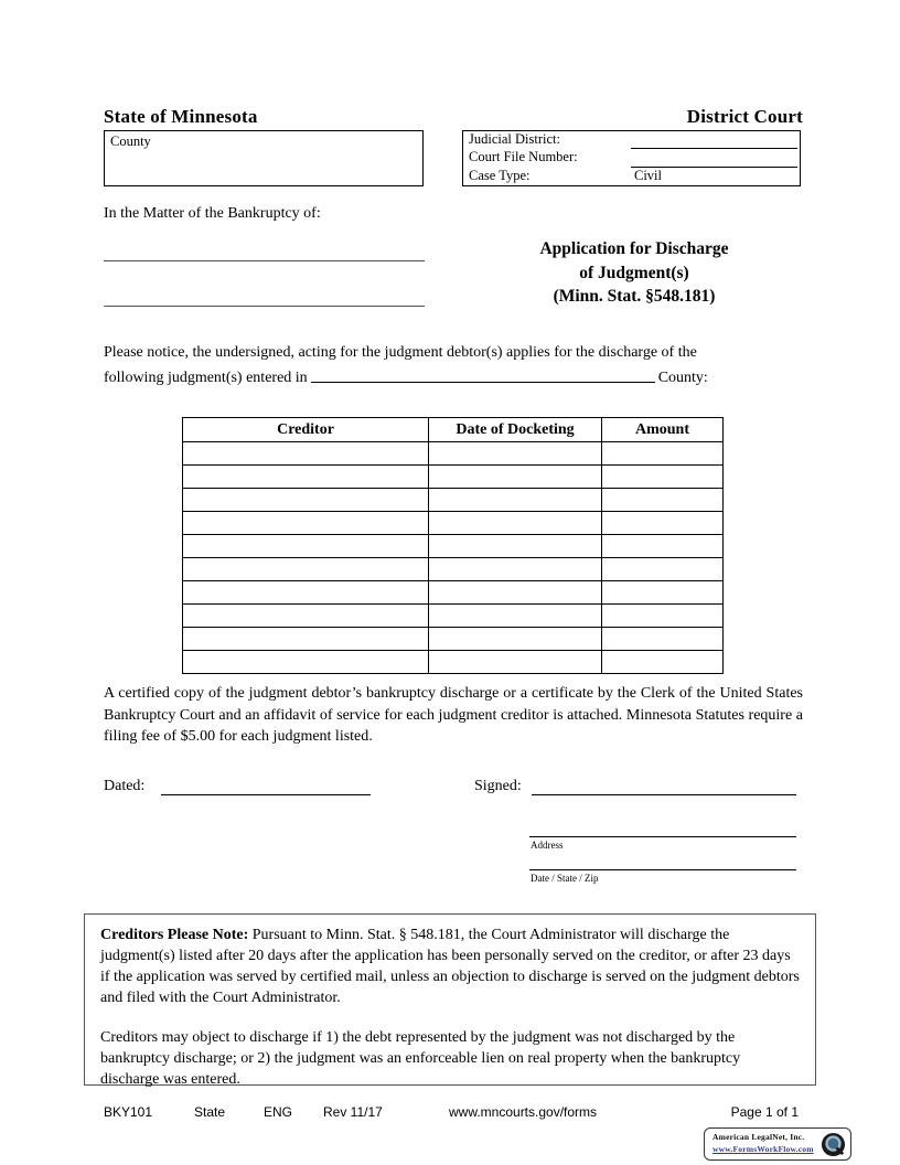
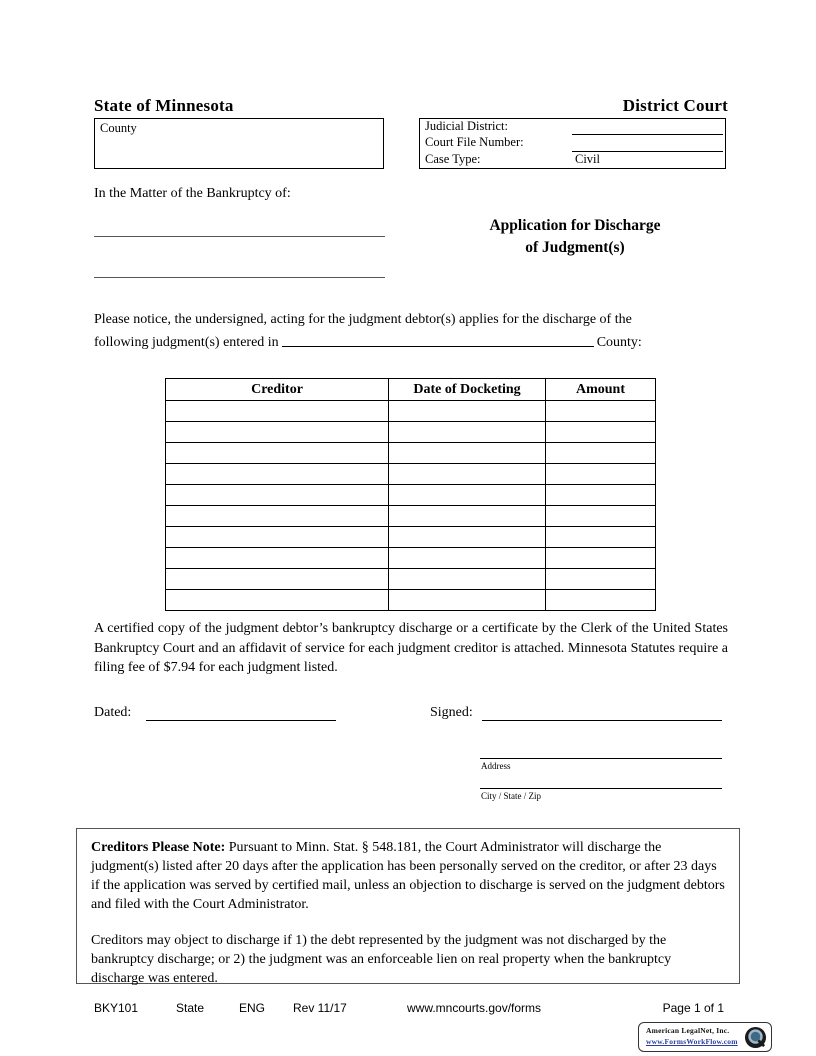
  State of Minnesota
  District Court
  County
  Judicial District:
  Court File Number:
  Case Type:
  Civil
  In the Matter of the Bankruptcy of:
  Application for Discharge
  of Judgment(s)
- (Minn. Stat. §548.181)
  Please notice, the undersigned, acting for the judgment debtor(s) applies for the discharge of the
  following judgment(s) entered in County:
  Creditor	Date of Docketing	Amount
- A certified copy of the judgment debtor’s bankruptcy discharge or a certificate by the Clerk of the United States Bankruptcy Court and an affidavit of service for each judgment creditor is attached. Minnesota Statutes require a filing fee of $5.00 for each judgment listed.
+ A certified copy of the judgment debtor’s bankruptcy discharge or a certificate by the Clerk of the United States Bankruptcy Court and an affidavit of service for each judgment creditor is attached. Minnesota Statutes require a filing fee of $7.94 for each judgment listed.
  Dated:
  Signed:
  Address
- Date / State / Zip
+ City / State / Zip
  Creditors Please Note: Pursuant to Minn. Stat. § 548.181, the Court Administrator will discharge the judgment(s) listed after 20 days after the application has been personally served on the creditor, or after 23 days if the application was served by certified mail, unless an objection to discharge is served on the judgment debtors and filed with the Court Administrator.
  Creditors may object to discharge if 1) the debt represented by the judgment was not discharged by the bankruptcy discharge; or 2) the judgment was an enforceable lien on real property when the bankruptcy discharge was entered.
  BKY101
  State
  ENG
  Rev 11/17
  www.mncourts.gov/forms
  Page 1 of 1
  American LegalNet, Inc.
  www.FormsWorkFlow.com
